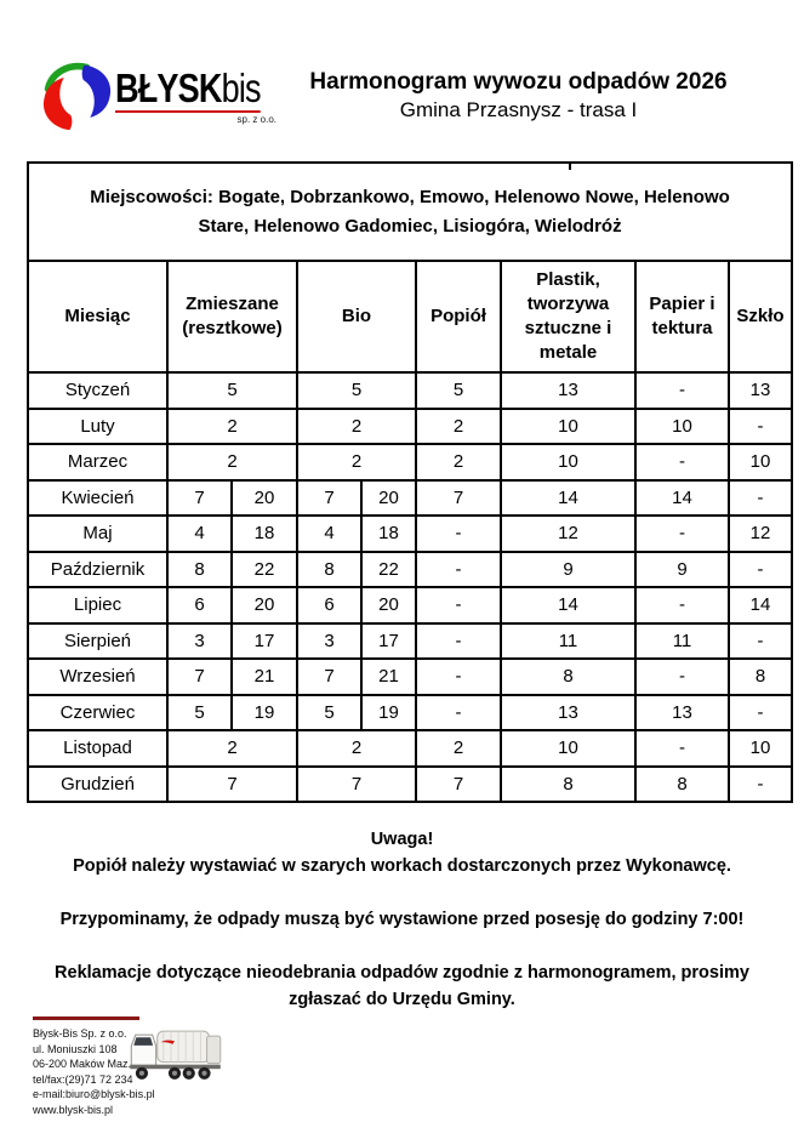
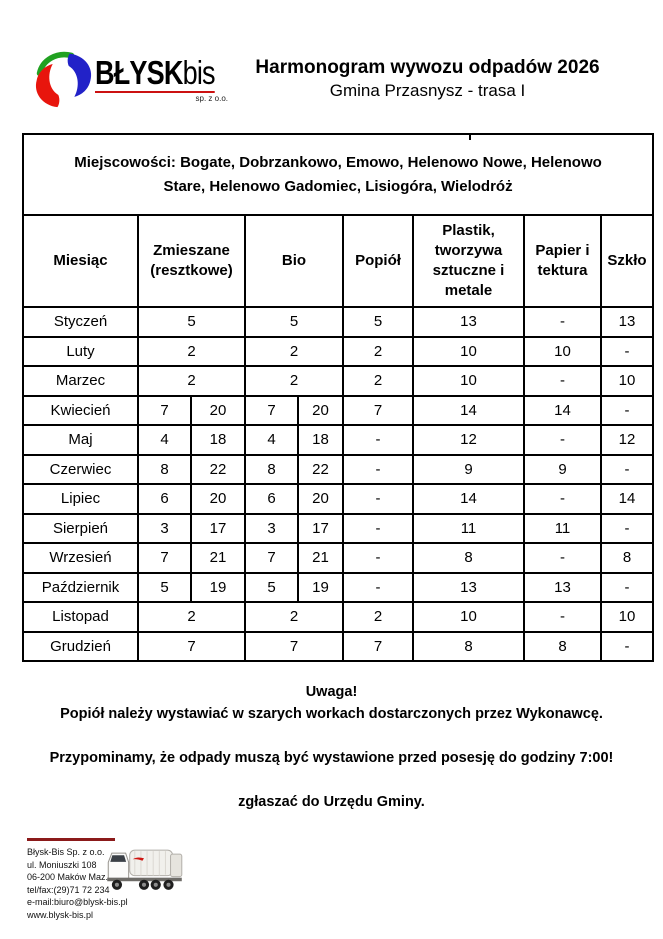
  BŁYSKbis
  sp. z o.o.
  Harmonogram wywozu odpadów 2026
  Gmina Przasnysz - trasa I
  Miejscowości: Bogate, Dobrzankowo, Emowo, Helenowo Nowe, Helenowo Stare, Helenowo Gadomiec, Lisiogóra, Wielodróż
  Miesiąc	Zmieszane (resztkowe)	Bio	Popiół	Plastik, tworzywa sztuczne i metale	Papier i tektura	Szkło
  Styczeń	5	5	5	13	-	13
  Luty	2	2	2	10	10	-
  Marzec	2	2	2	10	-	10
  Kwiecień	7	20	7	20	7	14	14	-
  Maj	4	18	4	18	-	12	-	12
- Październik	8	22	8	22	-	9	9	-
+ Czerwiec	8	22	8	22	-	9	9	-
  Lipiec	6	20	6	20	-	14	-	14
  Sierpień	3	17	3	17	-	11	11	-
  Wrzesień	7	21	7	21	-	8	-	8
- Czerwiec	5	19	5	19	-	13	13	-
+ Październik	5	19	5	19	-	13	13	-
  Listopad	2	2	2	10	-	10
  Grudzień	7	7	7	8	8	-
  Uwaga!
  Popiół należy wystawiać w szarych workach dostarczonych przez Wykonawcę.
  Przypominamy, że odpady muszą być wystawione przed posesję do godziny 7:00!
- Reklamacje dotyczące nieodebrania odpadów zgodnie z harmonogramem, prosimy
  zgłaszać do Urzędu Gminy.
  Błysk-Bis Sp. z o.o.
  ul. Moniuszki 108
  06-200 Maków Maz.
  tel/fax:(29)71 72 234
  e-mail:biuro@blysk-bis.pl
  www.blysk-bis.pl
